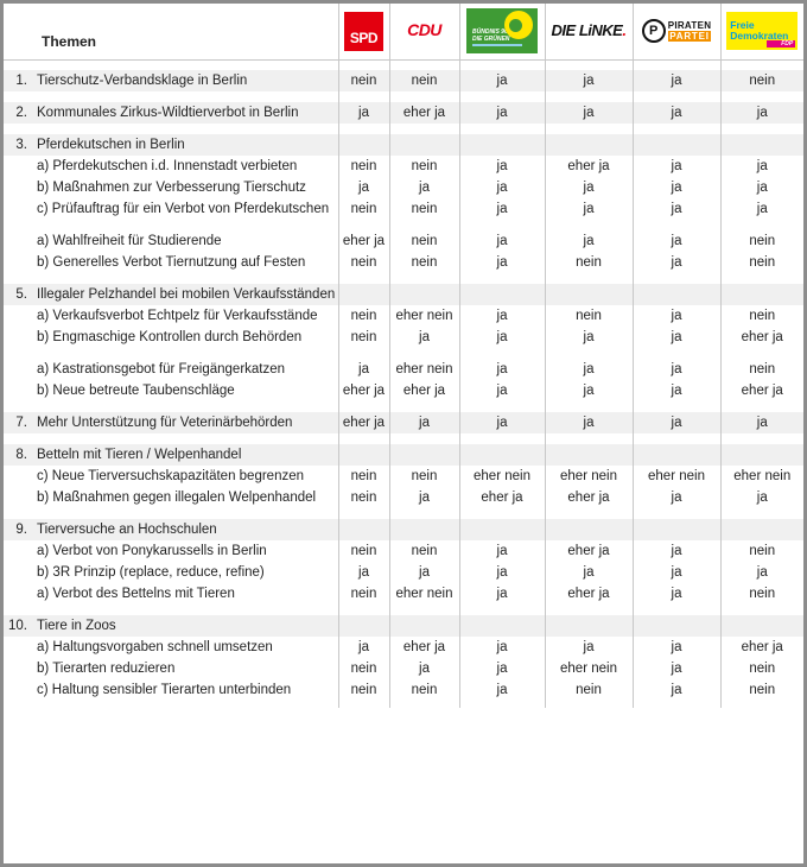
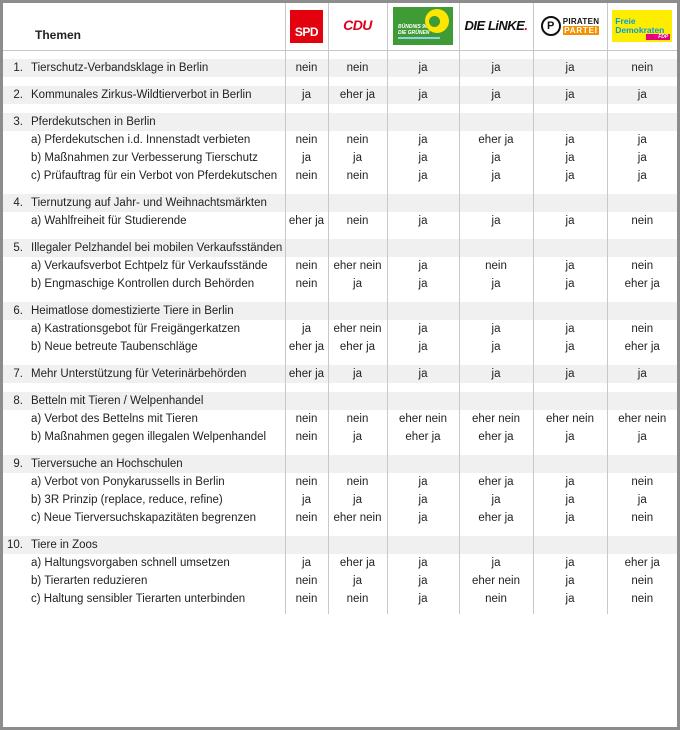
  Themen	SPD	CDU		DIE LiNKE.	P PIRATEN PARTEI	Freie Demokraten
  1. Tierschutz-Verbandsklage in Berlin	nein	nein	ja	ja	ja	nein
  2. Kommunales Zirkus-Wildtierverbot in Berlin	ja	eher ja	ja	ja	ja	ja
  3. Pferdekutschen in Berlin
  a) Pferdekutschen i.d. Innenstadt verbieten	nein	nein	ja	eher ja	ja	ja
  b) Maßnahmen zur Verbesserung Tierschutz	ja	ja	ja	ja	ja	ja
  c) Prüfauftrag für ein Verbot von Pferdekutschen	nein	nein	ja	ja	ja	ja
+ 4. Tiernutzung auf Jahr- und Weihnachtsmärkten
  a) Wahlfreiheit für Studierende	eher ja	nein	ja	ja	ja	nein
- b) Generelles Verbot Tiernutzung auf Festen	nein	nein	ja	nein	ja	nein
  5. Illegaler Pelzhandel bei mobilen Verkaufsständen
  a) Verkaufsverbot Echtpelz für Verkaufsstände	nein	eher nein	ja	nein	ja	nein
  b) Engmaschige Kontrollen durch Behörden	nein	ja	ja	ja	ja	eher ja
+ 6. Heimatlose domestizierte Tiere in Berlin
  a) Kastrationsgebot für Freigängerkatzen	ja	eher nein	ja	ja	ja	nein
  b) Neue betreute Taubenschläge	eher ja	eher ja	ja	ja	ja	eher ja
  7. Mehr Unterstützung für Veterinärbehörden	eher ja	ja	ja	ja	ja	ja
  8. Betteln mit Tieren / Welpenhandel
- c) Neue Tierversuchskapazitäten begrenzen	nein	nein	eher nein	eher nein	eher nein	eher nein
+ a) Verbot des Bettelns mit Tieren	nein	nein	eher nein	eher nein	eher nein	eher nein
  b) Maßnahmen gegen illegalen Welpenhandel	nein	ja	eher ja	eher ja	ja	ja
  9. Tierversuche an Hochschulen
  a) Verbot von Ponykarussells in Berlin	nein	nein	ja	eher ja	ja	nein
  b) 3R Prinzip (replace, reduce, refine)	ja	ja	ja	ja	ja	ja
- a) Verbot des Bettelns mit Tieren	nein	eher nein	ja	eher ja	ja	nein
+ c) Neue Tierversuchskapazitäten begrenzen	nein	eher nein	ja	eher ja	ja	nein
  10. Tiere in Zoos
  a) Haltungsvorgaben schnell umsetzen	ja	eher ja	ja	ja	ja	eher ja
  b) Tierarten reduzieren	nein	ja	ja	eher nein	ja	nein
  c) Haltung sensibler Tierarten unterbinden	nein	nein	ja	nein	ja	nein
